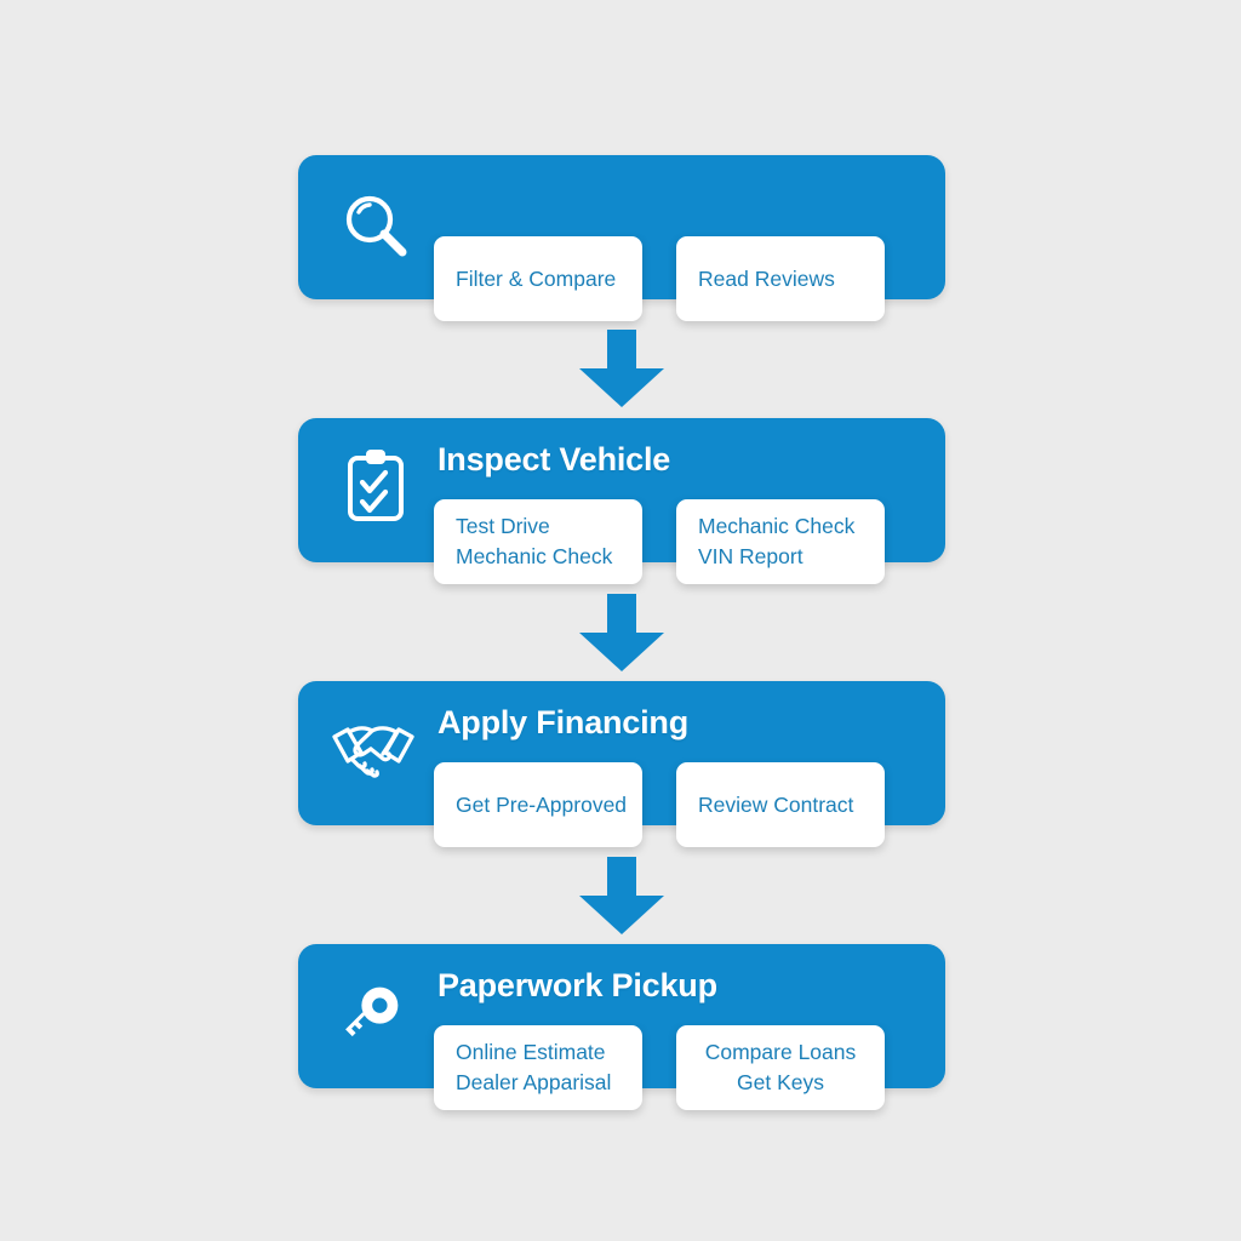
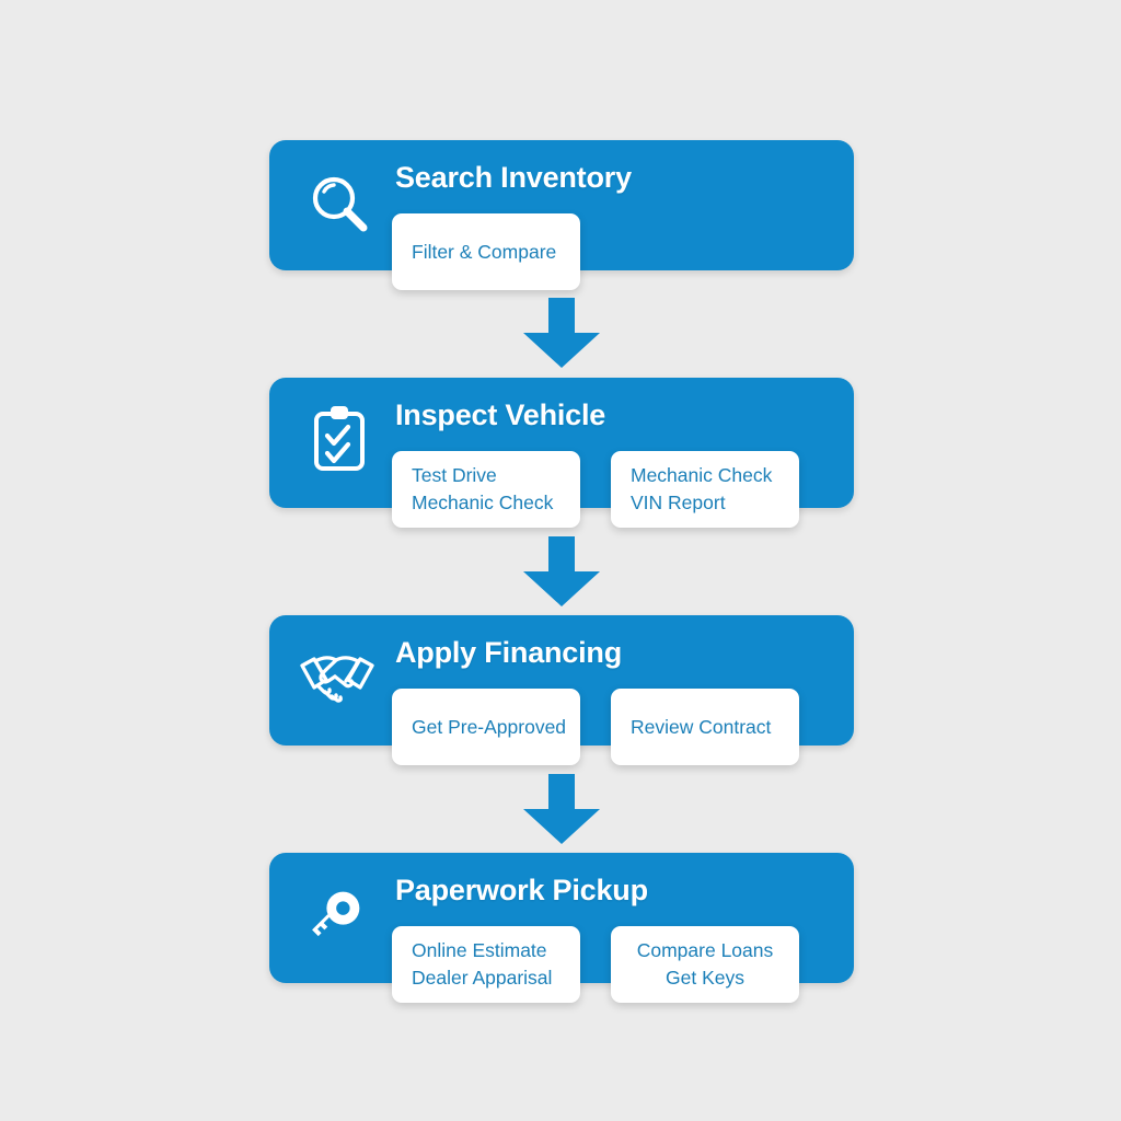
+ Search Inventory
  Filter & Compare
- Read Reviews
  Inspect Vehicle
  Test Drive
  Mechanic Check
  Mechanic Check
  VIN Report
  Apply Financing
  Get Pre-Approved
  Review Contract
  Paperwork Pickup
  Online Estimate
  Dealer Apparisal
  Compare Loans
  Get Keys
